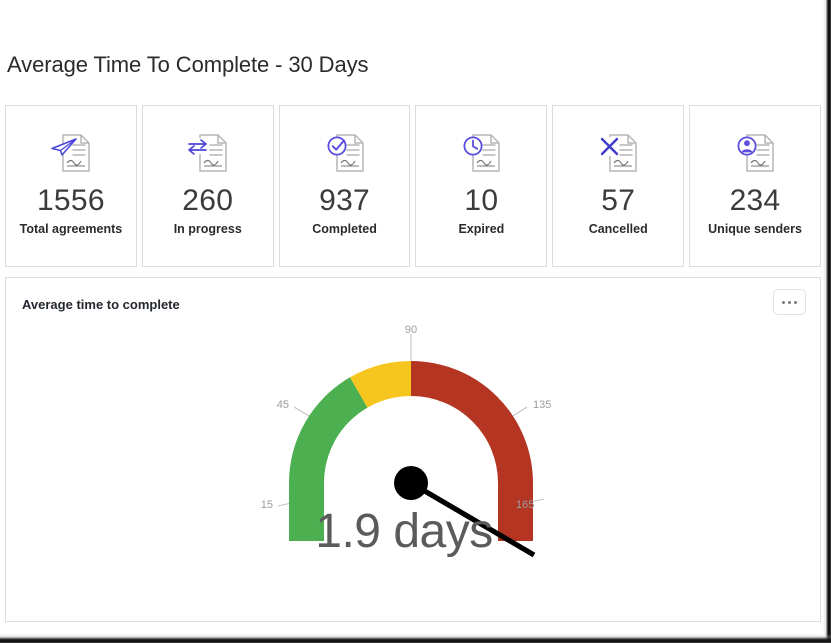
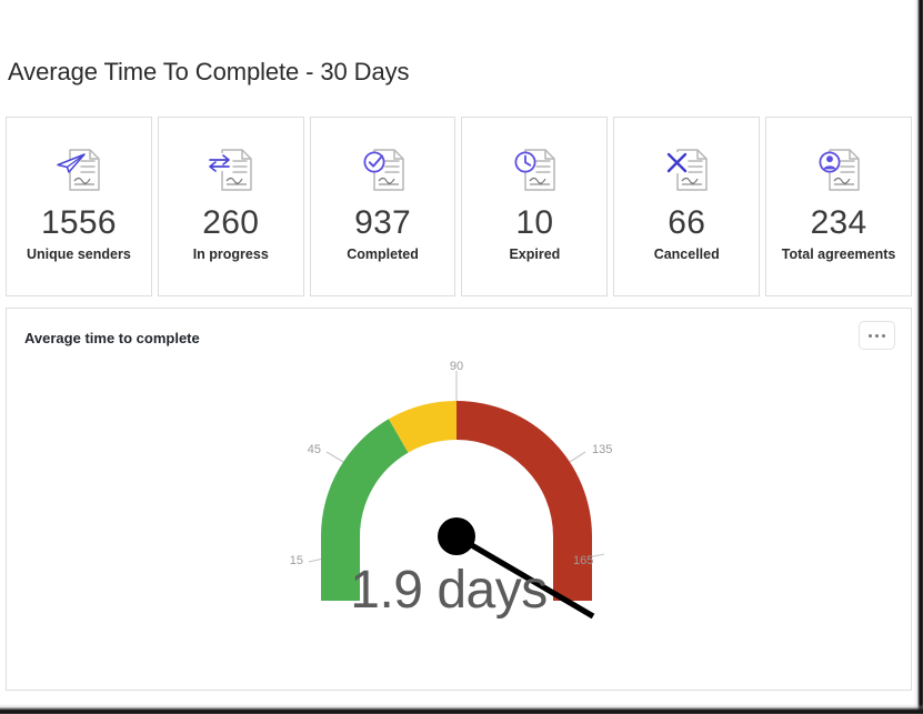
  Average Time To Complete - 30 Days
  1556
- Total agreements
+ Unique senders
  260
  In progress
  937
  Completed
  10
  Expired
- 57
+ 66
  Cancelled
  234
- Unique senders
+ Total agreements
  Average time to complete
  90
  45
  15
  135
  165
  1.9 days
